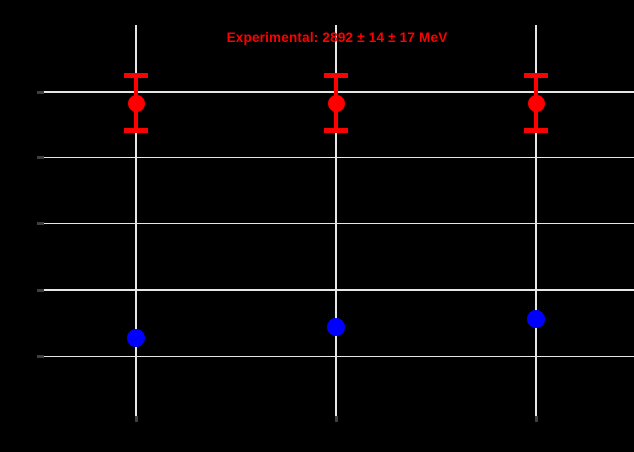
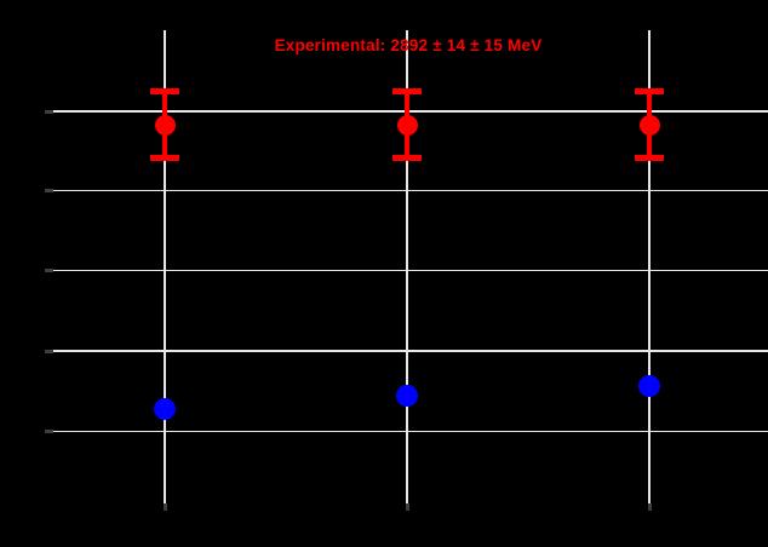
- Experimental: 2892 ± 14 ± 17 MeV
+ Experimental: 2892 ± 14 ± 15 MeV
